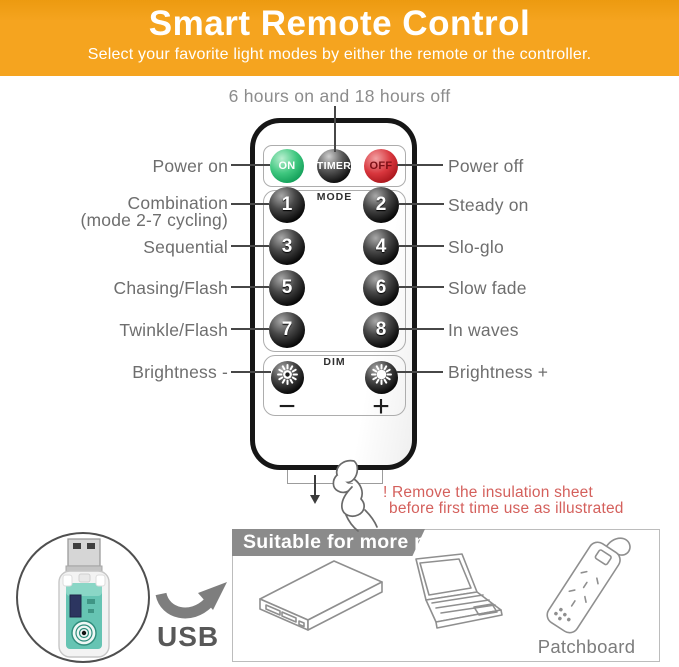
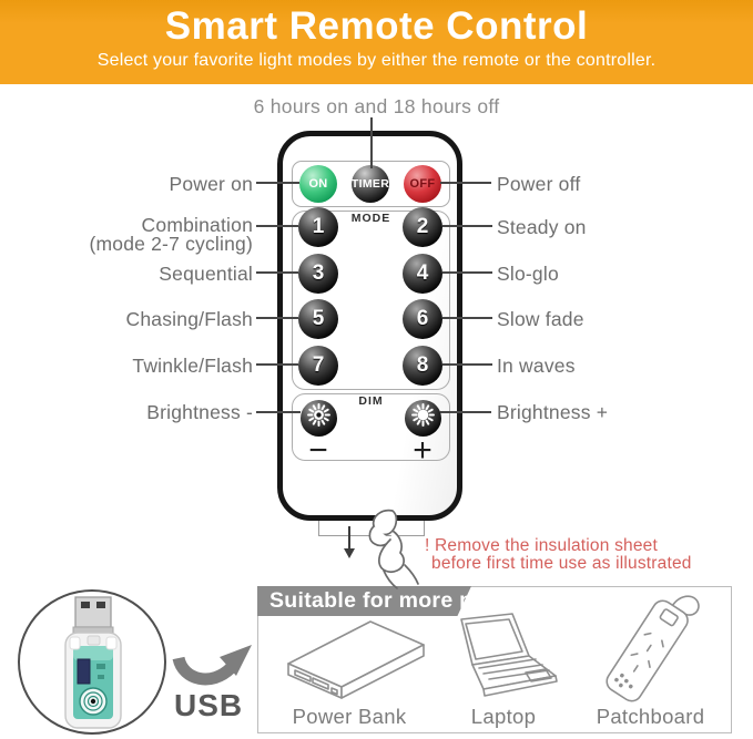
  Smart Remote Control
  Select your favorite light modes by either the remote or the controller.
  6 hours on and 18 hours off
  ON
  TIMER
  OFF
  MODE
  1
  2
  3
  4
  5
  6
  7
  8
  DIM
  −
  +
  Power on
  Combination
  (mode 2-7 cycling)
  Sequential
  Chasing/Flash
  Twinkle/Flash
  Brightness -
  Power off
  Steady on
  Slo-glo
  Slow fade
  In waves
  Brightness +
  ! Remove the insulation sheet
  before first time use as illustrated
  USB
  Suitable for more place
+ Power Bank
+ Laptop
  Patchboard
